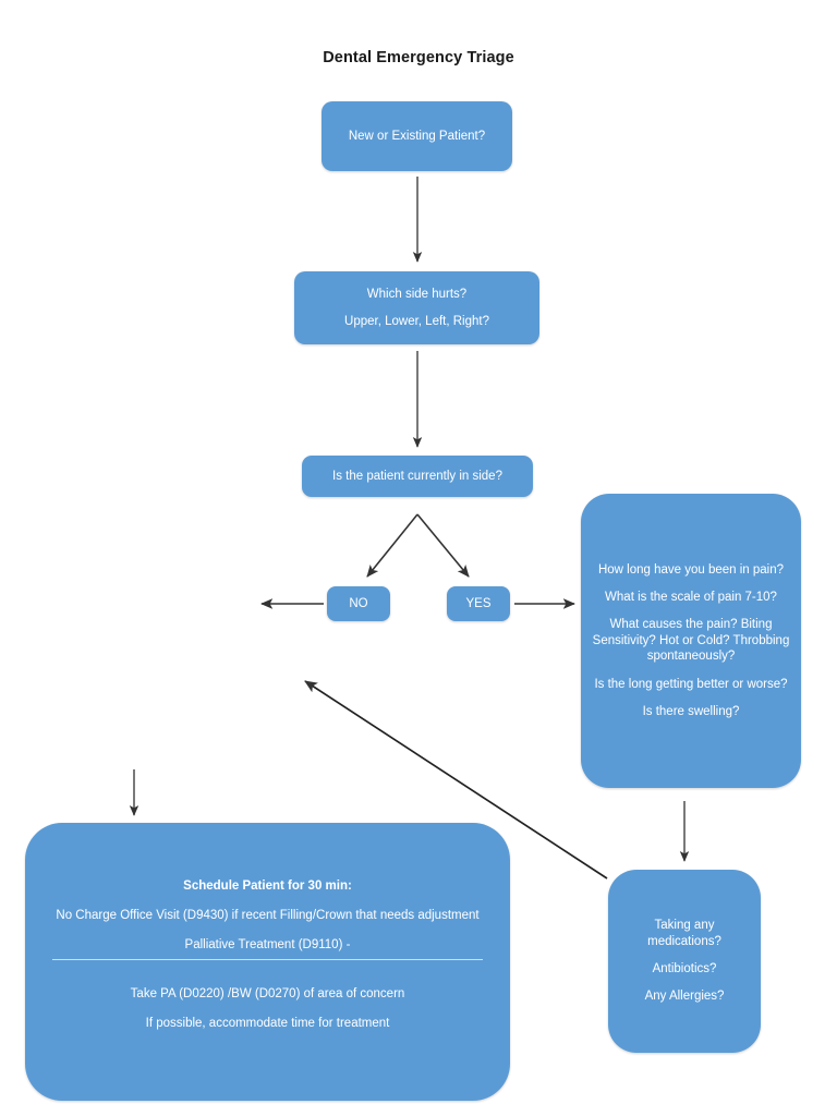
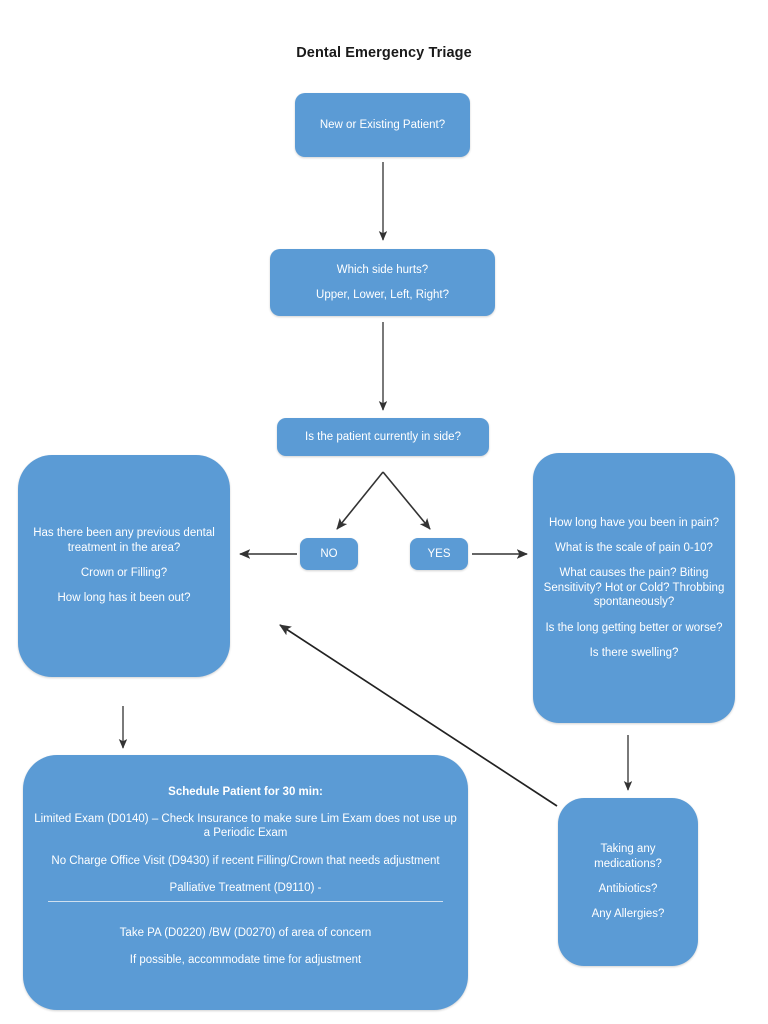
  Dental Emergency Triage
  New or Existing Patient?
  Which side hurts?
  Upper, Lower, Left, Right?
  Is the patient currently in side?
  NO
  YES
+ Has there been any previous dental treatment in the area?
+ Crown or Filling?
+ How long has it been out?
  How long have you been in pain?
- What is the scale of pain 7-10?
+ What is the scale of pain 0-10?
  What causes the pain? Biting Sensitivity? Hot or Cold? Throbbing spontaneously?
  Is the long getting better or worse?
  Is there swelling?
  Schedule Patient for 30 min:
+ Limited Exam (D0140) – Check Insurance to make sure Lim Exam does not use up a Periodic Exam
  No Charge Office Visit (D9430) if recent Filling/Crown that needs adjustment
  Palliative Treatment (D9110) -
  Take PA (D0220) /BW (D0270) of area of concern
- If possible, accommodate time for treatment
+ If possible, accommodate time for adjustment
  Taking any medications?
  Antibiotics?
  Any Allergies?
